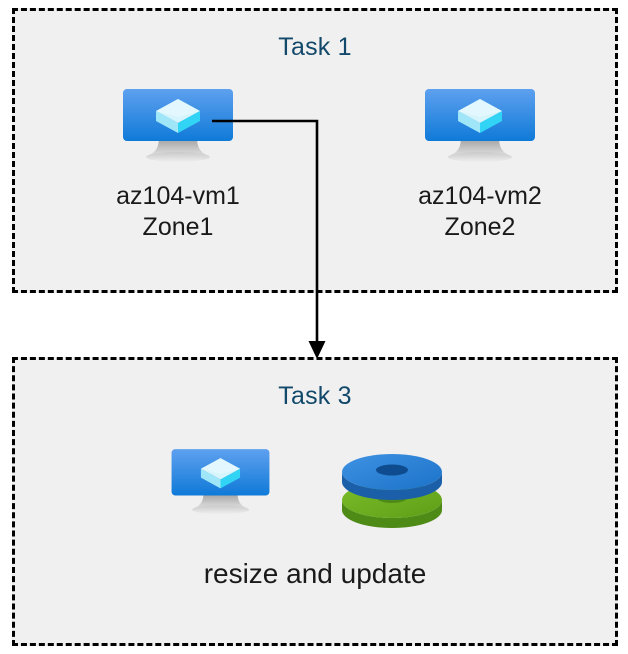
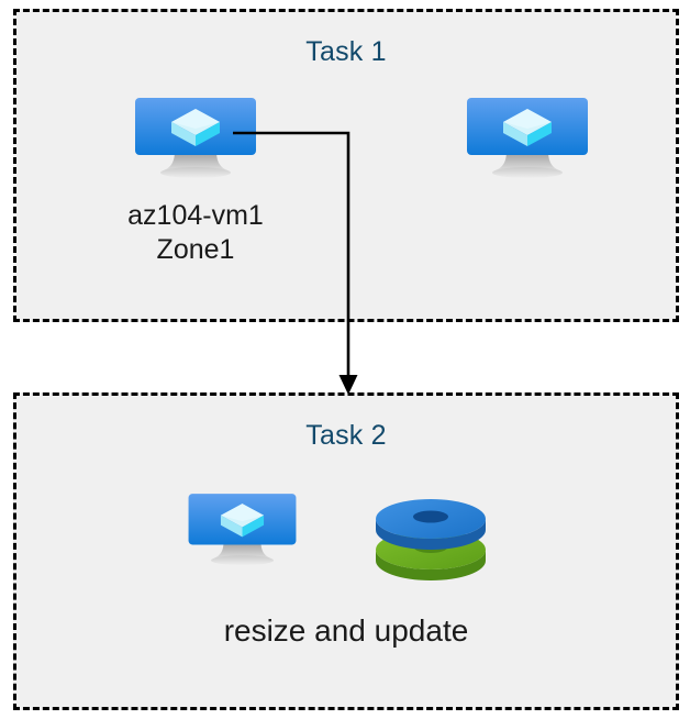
  Task 1
  az104-vm1
  Zone1
- az104-vm2
- Zone2
- Task 3
+ Task 2
  resize and update
